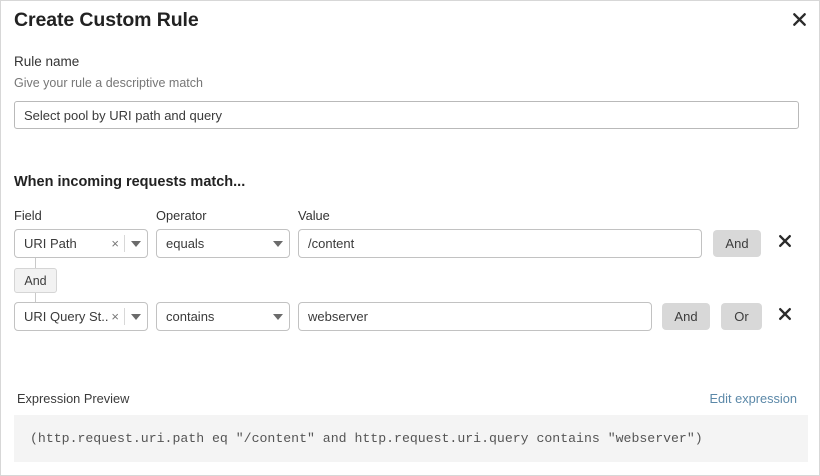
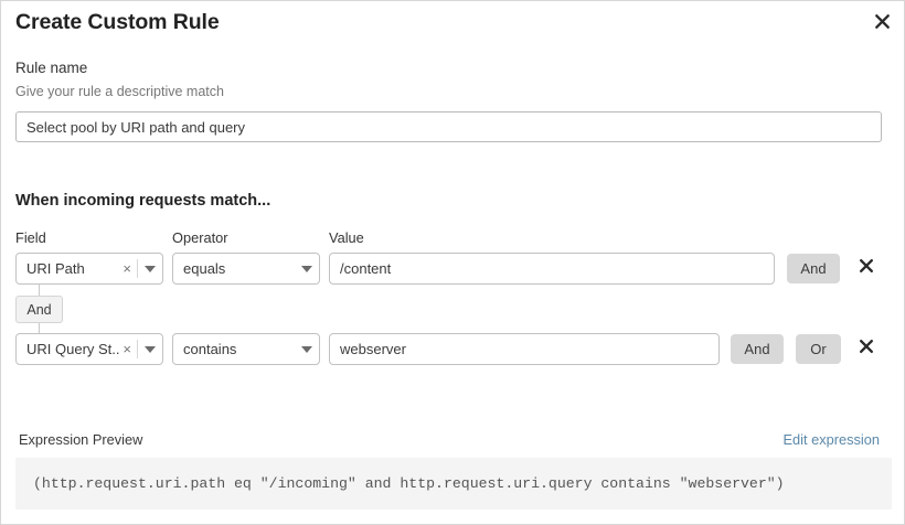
  Create Custom Rule
  Rule name
  Give your rule a descriptive match
  Select pool by URI path and query
  When incoming requests match...
  Field
  Operator
  Value
  URI Path
  ×
  equals
  /content
  And
  And
  URI Query St..
  ×
  contains
  webserver
  And
  Or
  Expression Preview
  Edit expression
- (http.request.uri.path eq "/content" and http.request.uri.query contains "webserver")
+ (http.request.uri.path eq "/incoming" and http.request.uri.query contains "webserver")
